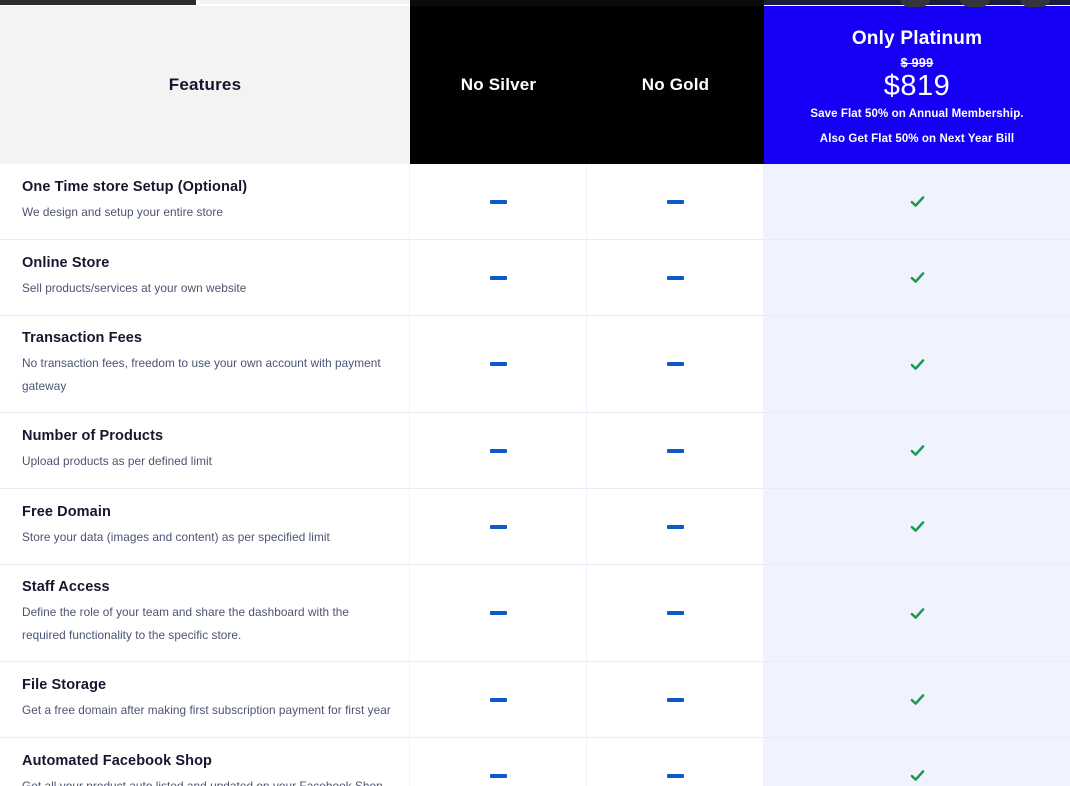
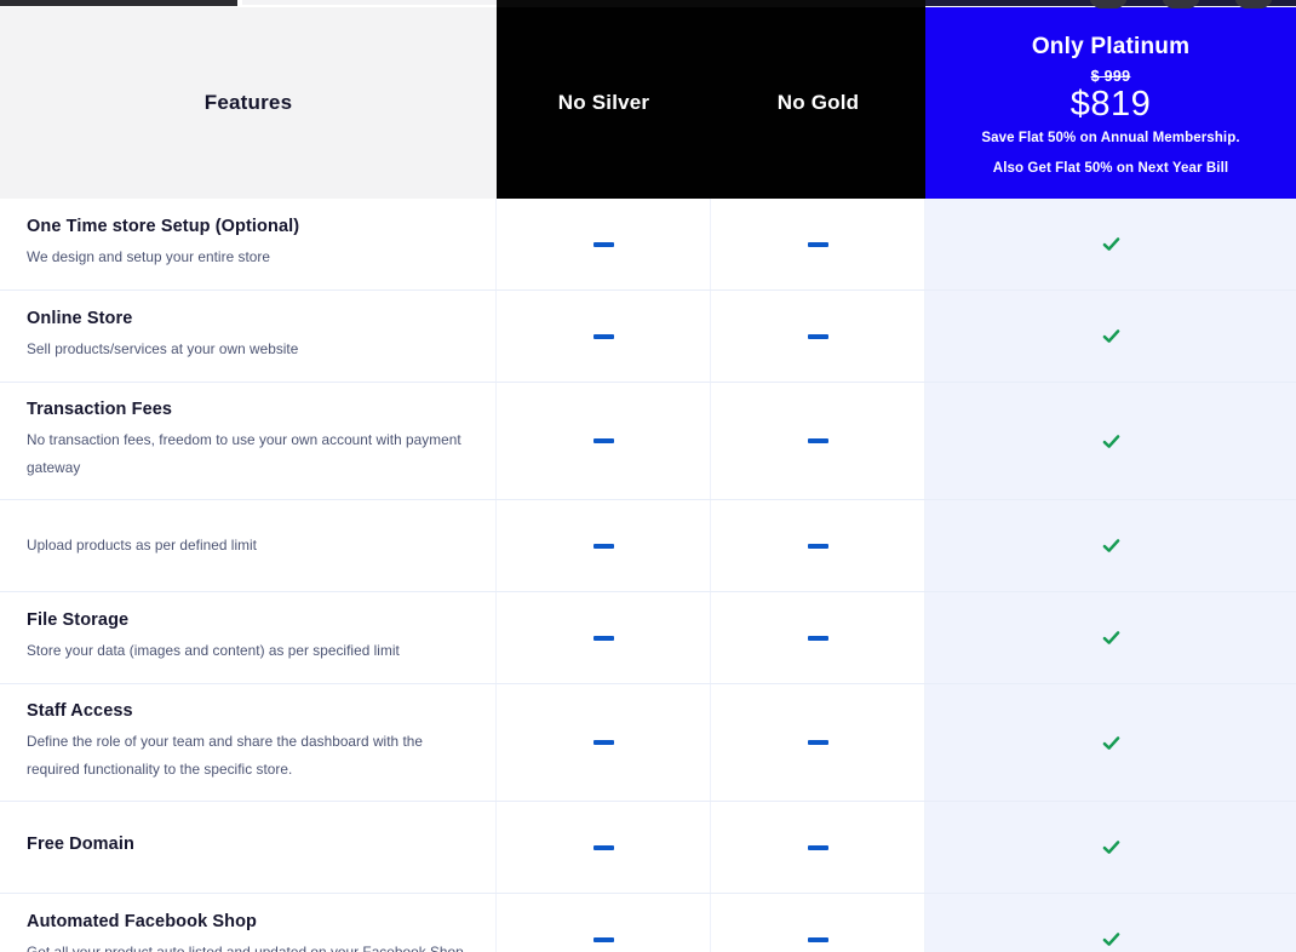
  Features
  No Silver
  No Gold
  Only Platinum
  $ 999
  $819
  Save Flat 50% on Annual Membership.
  Also Get Flat 50% on Next Year Bill
  One Time store Setup (Optional)
  We design and setup your entire store
  Online Store
  Sell products/services at your own website
  Transaction Fees
  No transaction fees, freedom to use your own account with payment gateway
- Number of Products
  Upload products as per defined limit
- Free Domain
+ File Storage
  Store your data (images and content) as per specified limit
  Staff Access
  Define the role of your team and share the dashboard with the required functionality to the specific store.
- File Storage
+ Free Domain
- Get a free domain after making first subscription payment for first year
  Automated Facebook Shop
